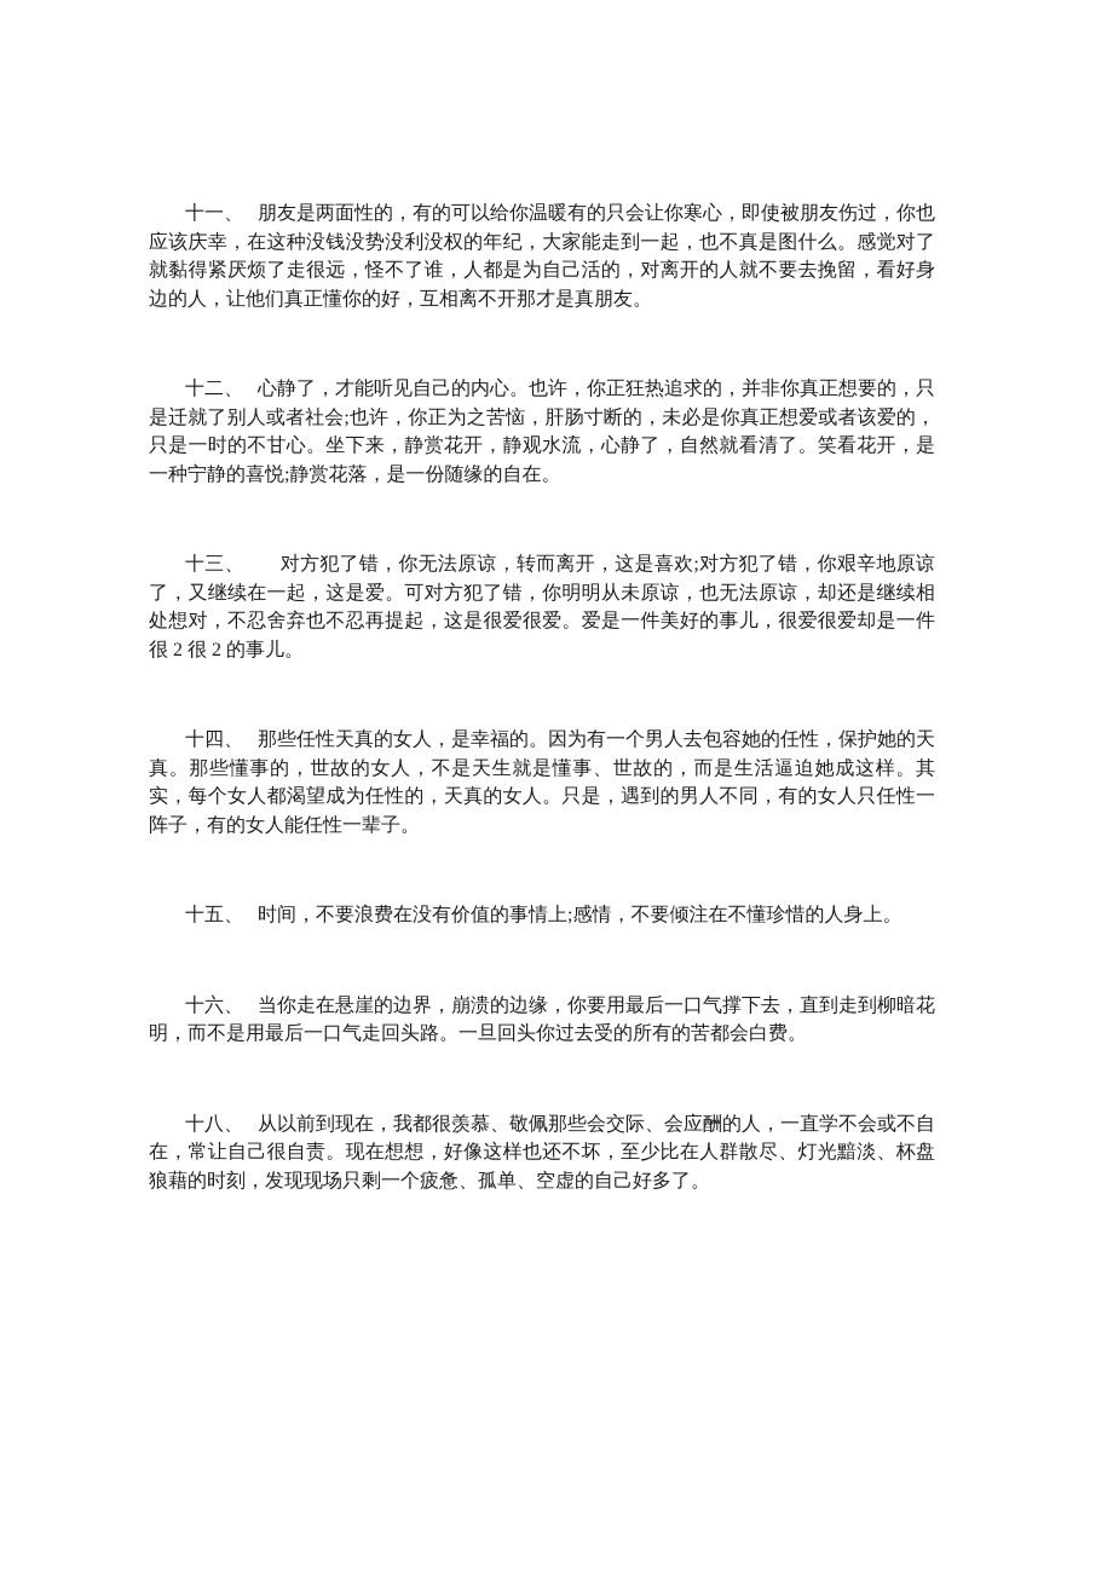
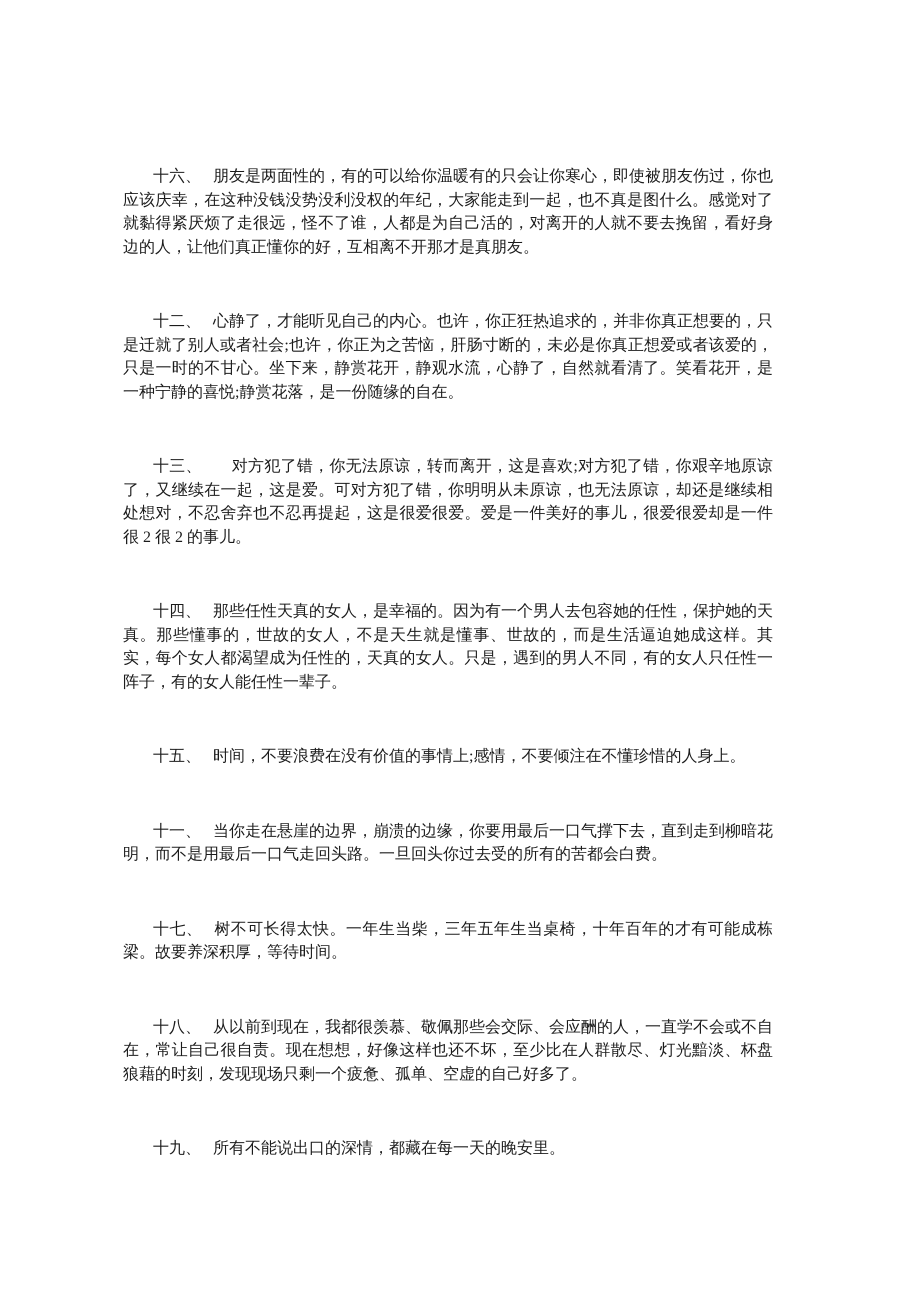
- 十一、 朋友是两面性的，有的可以给你温暖有的只会让你寒心，即使被朋友伤过，你也应该庆幸，在这种没钱没势没利没权的年纪，大家能走到一起，也不真是图什么。感觉对了就黏得紧厌烦了走很远，怪不了谁，人都是为自己活的，对离开的人就不要去挽留，看好身边的人，让他们真正懂你的好，互相离不开那才是真朋友。
+ 十六、 朋友是两面性的，有的可以给你温暖有的只会让你寒心，即使被朋友伤过，你也应该庆幸，在这种没钱没势没利没权的年纪，大家能走到一起，也不真是图什么。感觉对了就黏得紧厌烦了走很远，怪不了谁，人都是为自己活的，对离开的人就不要去挽留，看好身边的人，让他们真正懂你的好，互相离不开那才是真朋友。
  十二、 心静了，才能听见自己的内心。也许，你正狂热追求的，并非你真正想要的，只是迁就了别人或者社会;也许，你正为之苦恼，肝肠寸断的，未必是你真正想爱或者该爱的，只是一时的不甘心。坐下来，静赏花开，静观水流，心静了，自然就看清了。笑看花开，是一种宁静的喜悦;静赏花落，是一份随缘的自在。
  十三、 对方犯了错，你无法原谅，转而离开，这是喜欢;对方犯了错，你艰辛地原谅了，又继续在一起，这是爱。可对方犯了错，你明明从未原谅，也无法原谅，却还是继续相处想对，不忍舍弃也不忍再提起，这是很爱很爱。爱是一件美好的事儿，很爱很爱却是一件很 2 很 2 的事儿。
  十四、 那些任性天真的女人，是幸福的。因为有一个男人去包容她的任性，保护她的天真。那些懂事的，世故的女人，不是天生就是懂事、世故的，而是生活逼迫她成这样。其实，每个女人都渴望成为任性的，天真的女人。只是，遇到的男人不同，有的女人只任性一阵子，有的女人能任性一辈子。
  十五、 时间，不要浪费在没有价值的事情上;感情，不要倾注在不懂珍惜的人身上。
- 十六、 当你走在悬崖的边界，崩溃的边缘，你要用最后一口气撑下去，直到走到柳暗花明，而不是用最后一口气走回头路。一旦回头你过去受的所有的苦都会白费。
+ 十一、 当你走在悬崖的边界，崩溃的边缘，你要用最后一口气撑下去，直到走到柳暗花明，而不是用最后一口气走回头路。一旦回头你过去受的所有的苦都会白费。
+ 十七、 树不可长得太快。一年生当柴，三年五年生当桌椅，十年百年的才有可能成栋梁。故要养深积厚，等待时间。
  十八、 从以前到现在，我都很羡慕、敬佩那些会交际、会应酬的人，一直学不会或不自在，常让自己很自责。现在想想，好像这样也还不坏，至少比在人群散尽、灯光黯淡、杯盘狼藉的时刻，发现现场只剩一个疲惫、孤单、空虚的自己好多了。
+ 十九、 所有不能说出口的深情，都藏在每一天的晚安里。
